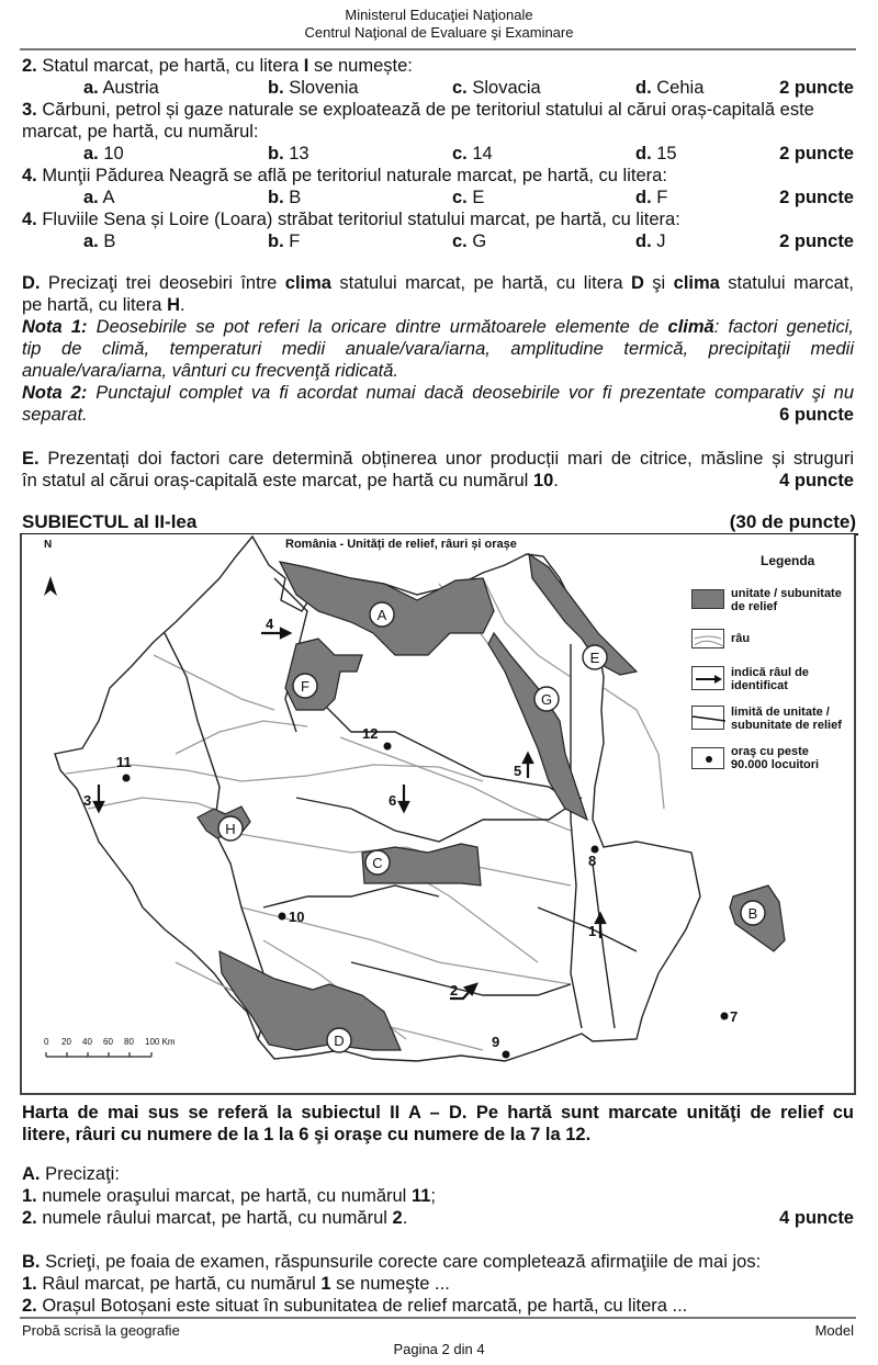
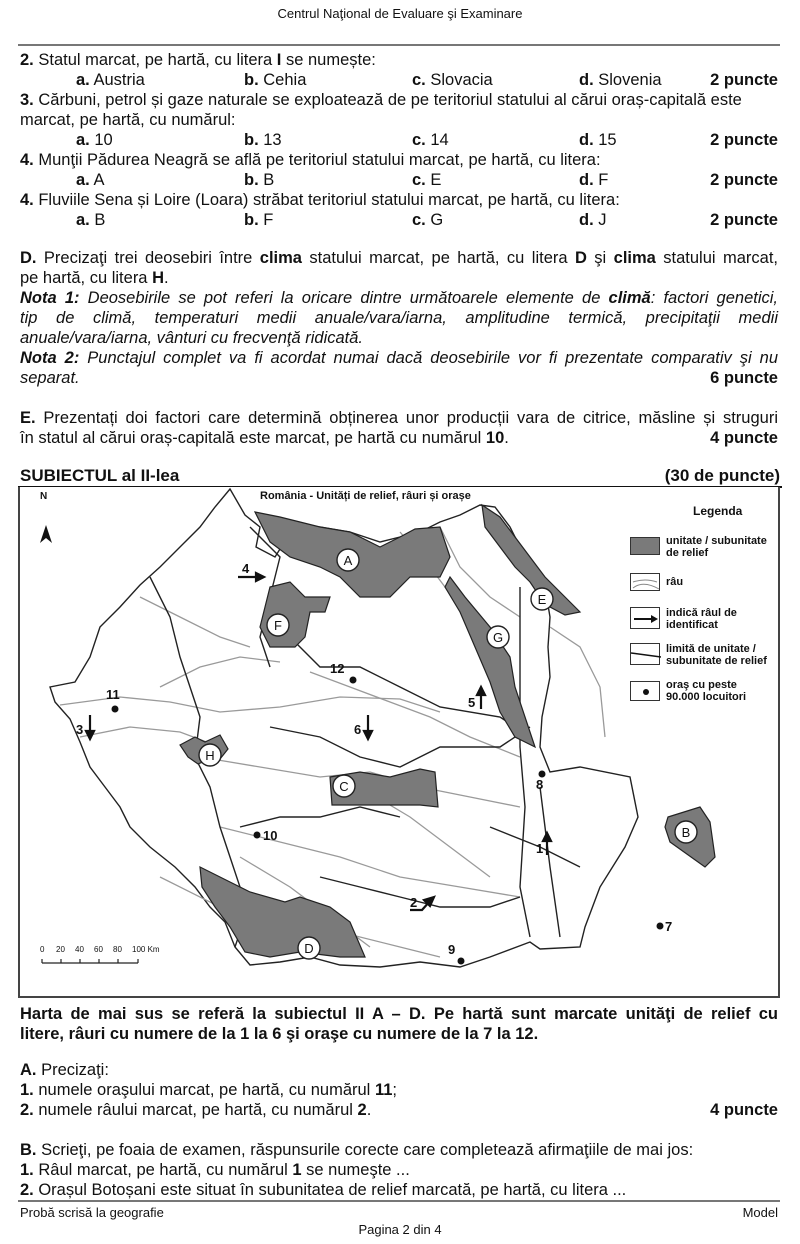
- Ministerul Educaţiei Naţionale
  Centrul Naţional de Evaluare şi Examinare
  2. Statul marcat, pe hartă, cu litera I se numește:
  a. Austria
- b. Slovenia
+ b. Cehia
  c. Slovacia
- d. Cehia
+ d. Slovenia
  2 puncte
  3. Cărbuni, petrol și gaze naturale se exploatează de pe teritoriul statului al cărui oraș-capitală este
  marcat, pe hartă, cu numărul:
  a. 10
  b. 13
  c. 14
  d. 15
  2 puncte
- 4. Munţii Pădurea Neagră se află pe teritoriul naturale marcat, pe hartă, cu litera:
+ 4. Munţii Pădurea Neagră se află pe teritoriul statului marcat, pe hartă, cu litera:
  a. A
  b. B
  c. E
  d. F
  2 puncte
  4. Fluviile Sena și Loire (Loara) străbat teritoriul statului marcat, pe hartă, cu litera:
  a. B
  b. F
  c. G
  d. J
  2 puncte
  D. Precizaţi trei deosebiri între clima statului marcat, pe hartă, cu litera D şi clima statului marcat,
  pe hartă, cu litera H.
  Nota 1: Deosebirile se pot referi la oricare dintre următoarele elemente de climă: factori genetici,
  tip de climă, temperaturi medii anuale/vara/iarna, amplitudine termică, precipitaţii medii
  anuale/vara/iarna, vânturi cu frecvenţă ridicată.
  Nota 2: Punctajul complet va fi acordat numai dacă deosebirile vor fi prezentate comparativ şi nu
  separat.
  6 puncte
- E. Prezentați doi factori care determină obținerea unor producții mari de citrice, măsline și struguri
+ E. Prezentați doi factori care determină obținerea unor producții vara de citrice, măsline și struguri
  în statul al cărui oraș-capitală este marcat, pe hartă cu numărul 10.
  4 puncte
  SUBIECTUL al II-lea
  (30 de puncte)
  A
  E
  G
  F
  H
  C
  D
  B
  4
  3
  6
  5
  1
  2
  11
  12
  10
  8
  9
  7
  România - Unități de relief, râuri și orașe
  N
  0
  20
  40
  60
  80
  100 Km
  Legenda
  unitate / subunitate
  de relief
  râu
  indică râul de
  identificat
  limită de unitate /
  subunitate de relief
  oraş cu peste
  90.000 locuitori
  Harta de mai sus se referă la subiectul II A – D. Pe hartă sunt marcate unităţi de relief cu
  litere, râuri cu numere de la 1 la 6 şi oraşe cu numere de la 7 la 12.
  A. Precizaţi:
  1. numele oraşului marcat, pe hartă, cu numărul 11;
  2. numele râului marcat, pe hartă, cu numărul 2.
  4 puncte
  B. Scrieţi, pe foaia de examen, răspunsurile corecte care completează afirmaţiile de mai jos:
  1. Râul marcat, pe hartă, cu numărul 1 se numeşte ...
  2. Orașul Botoșani este situat în subunitatea de relief marcată, pe hartă, cu litera ...
  Probă scrisă la geografie
  Model
  Pagina 2 din 4
